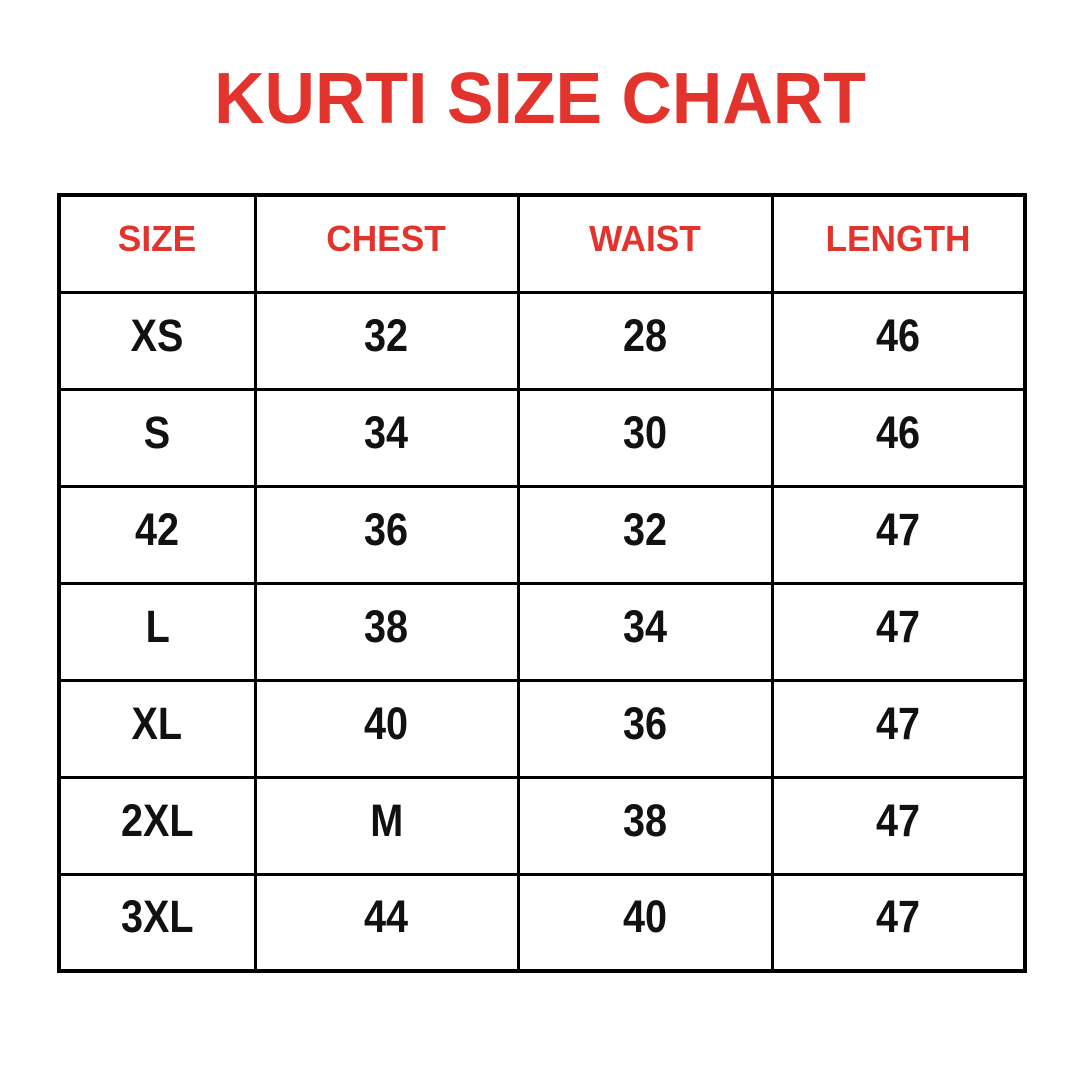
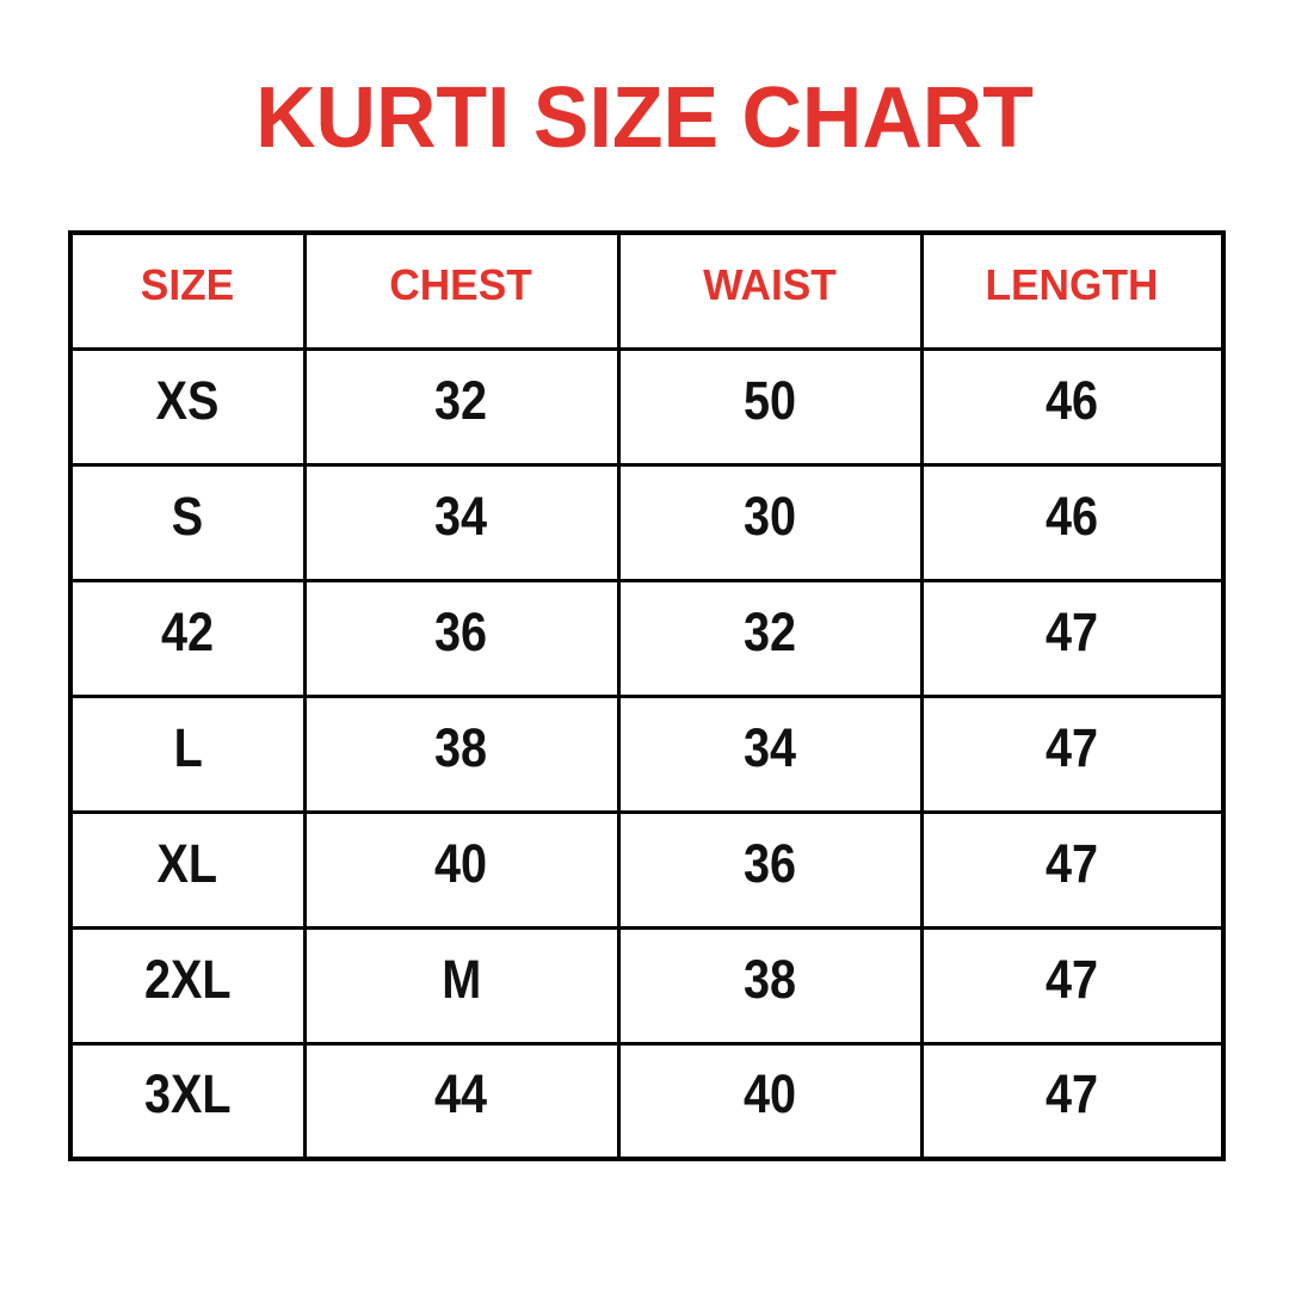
  KURTI SIZE CHART
  SIZE	CHEST	WAIST	LENGTH
- XS	32	28	46
+ XS	32	50	46
  S	34	30	46
  42	36	32	47
  L	38	34	47
  XL	40	36	47
  2XL	M	38	47
  3XL	44	40	47
